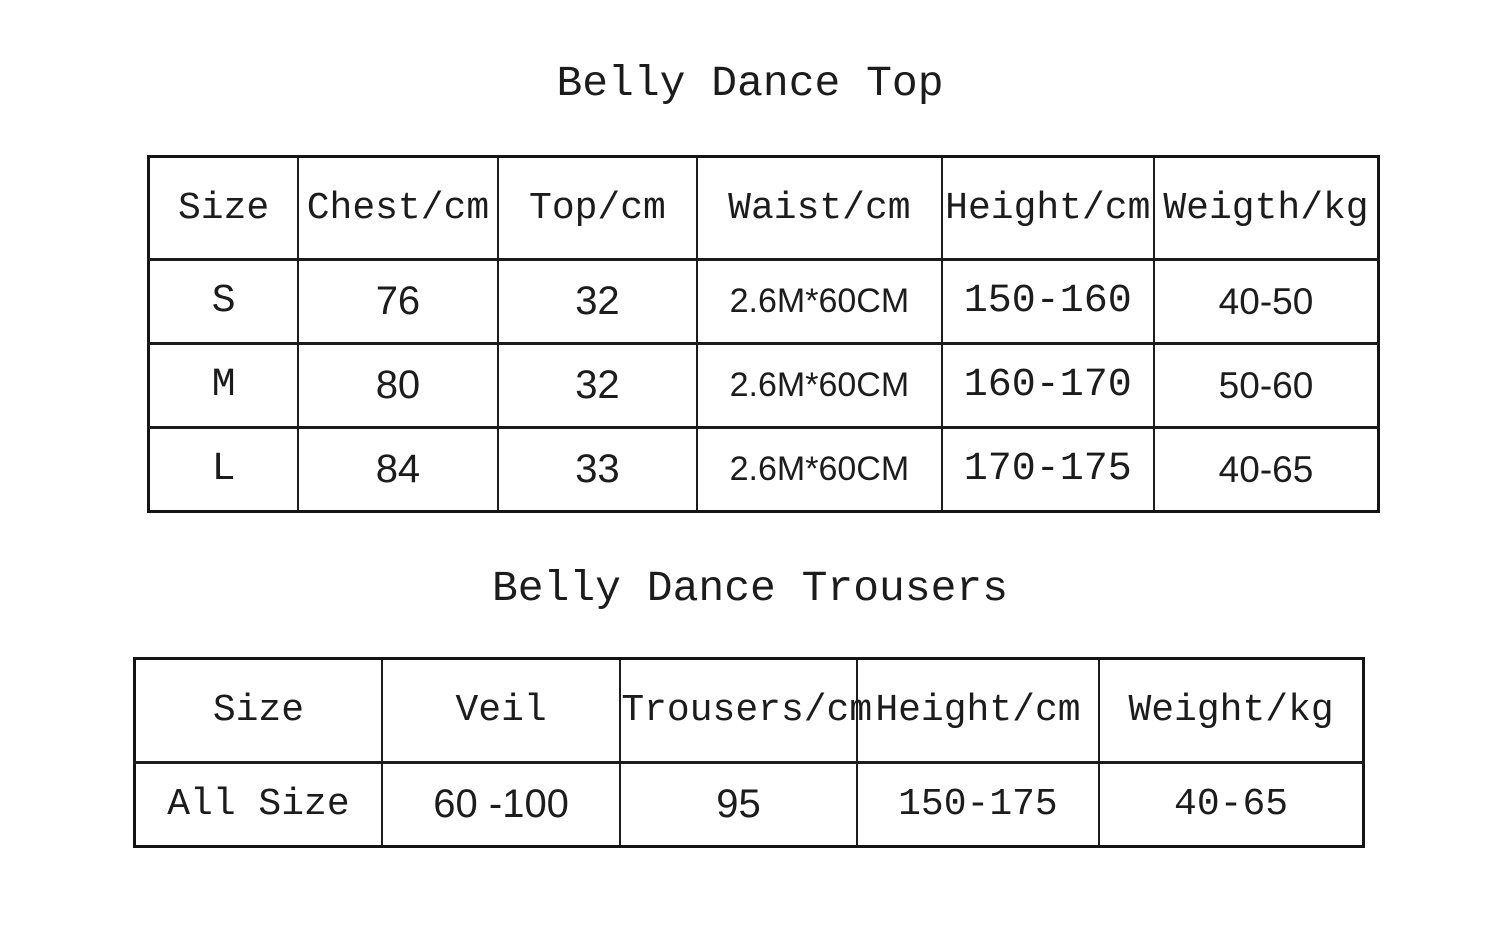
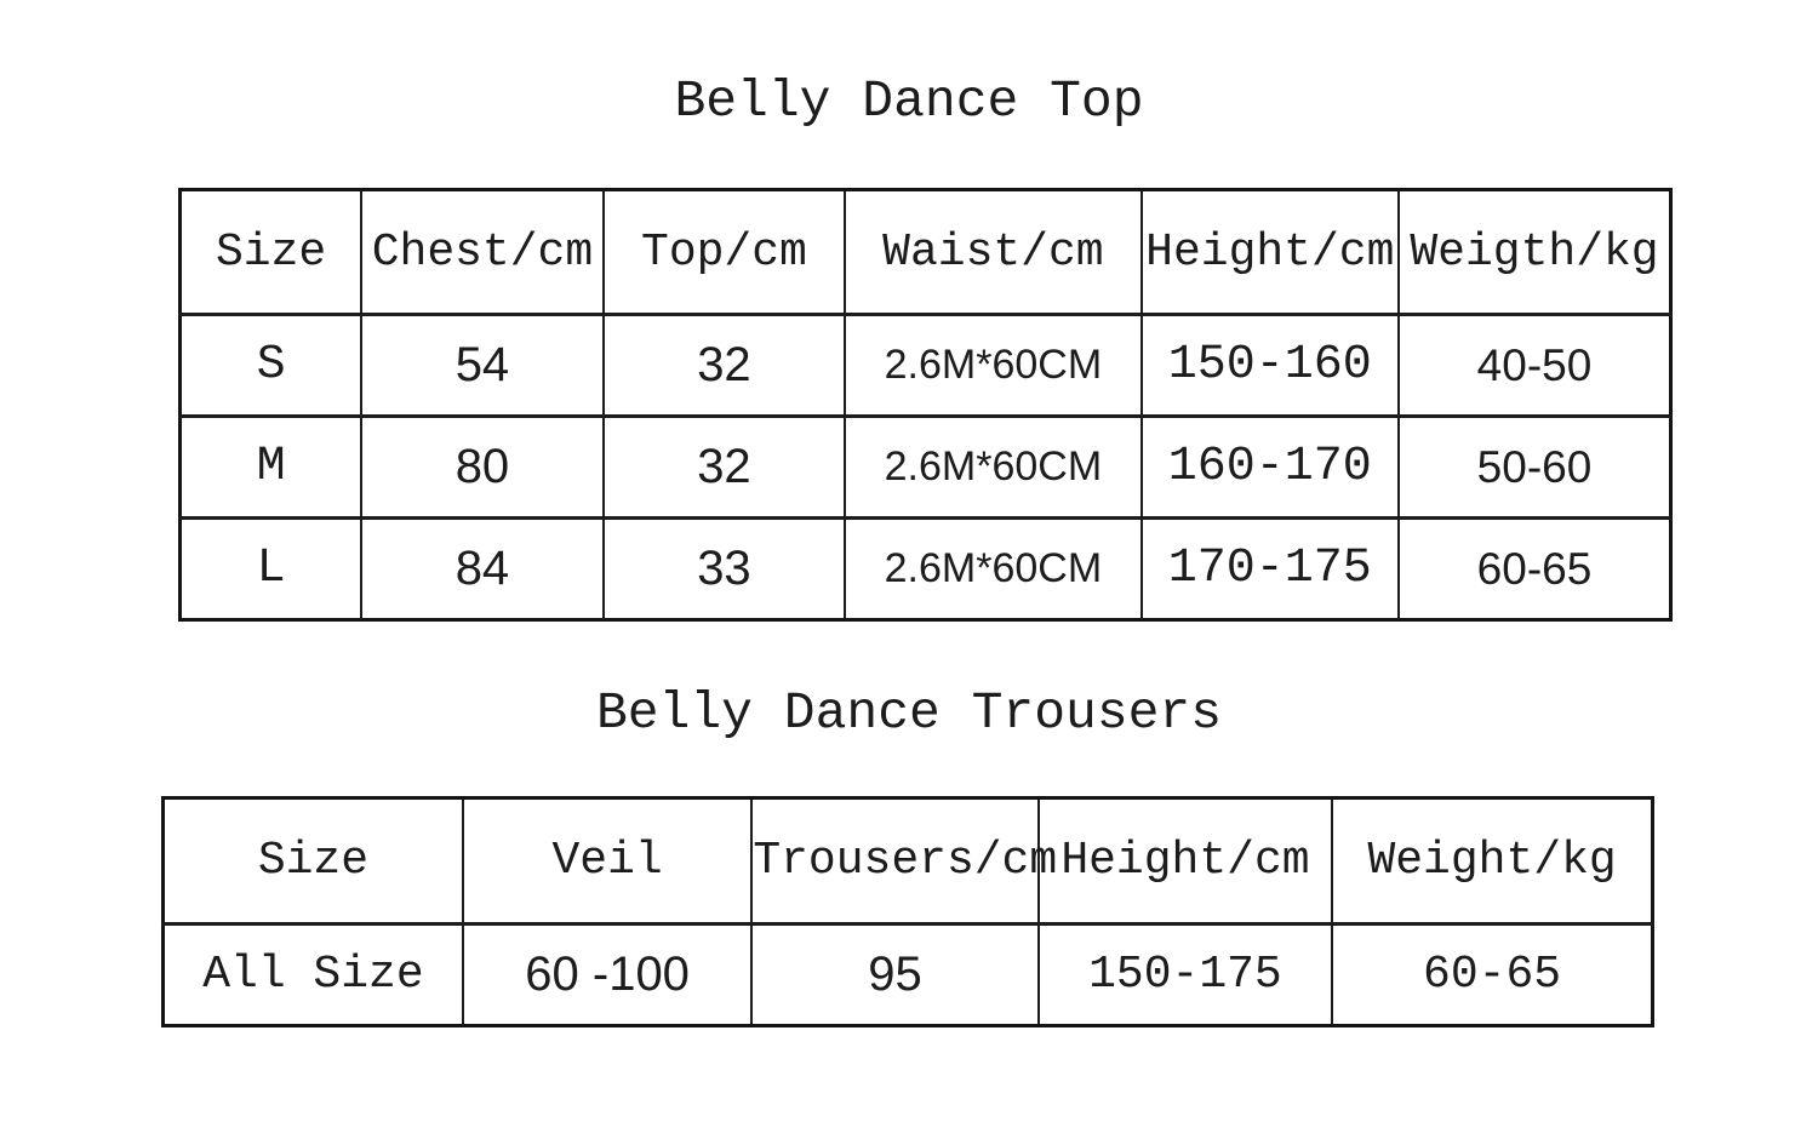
  Belly Dance Top
  Size	Chest/cm	Top/cm	Waist/cm	Height/cm	Weigth/kg
- S	76	32	2.6M*60CM	150-160	40-50
+ S	54	32	2.6M*60CM	150-160	40-50
  M	80	32	2.6M*60CM	160-170	50-60
- L	84	33	2.6M*60CM	170-175	40-65
+ L	84	33	2.6M*60CM	170-175	60-65
  Belly Dance Trousers
  Size	Veil	Trousers/cm	Height/cm	Weight/kg
- All Size	60 -100	95	150-175	40-65
+ All Size	60 -100	95	150-175	60-65
